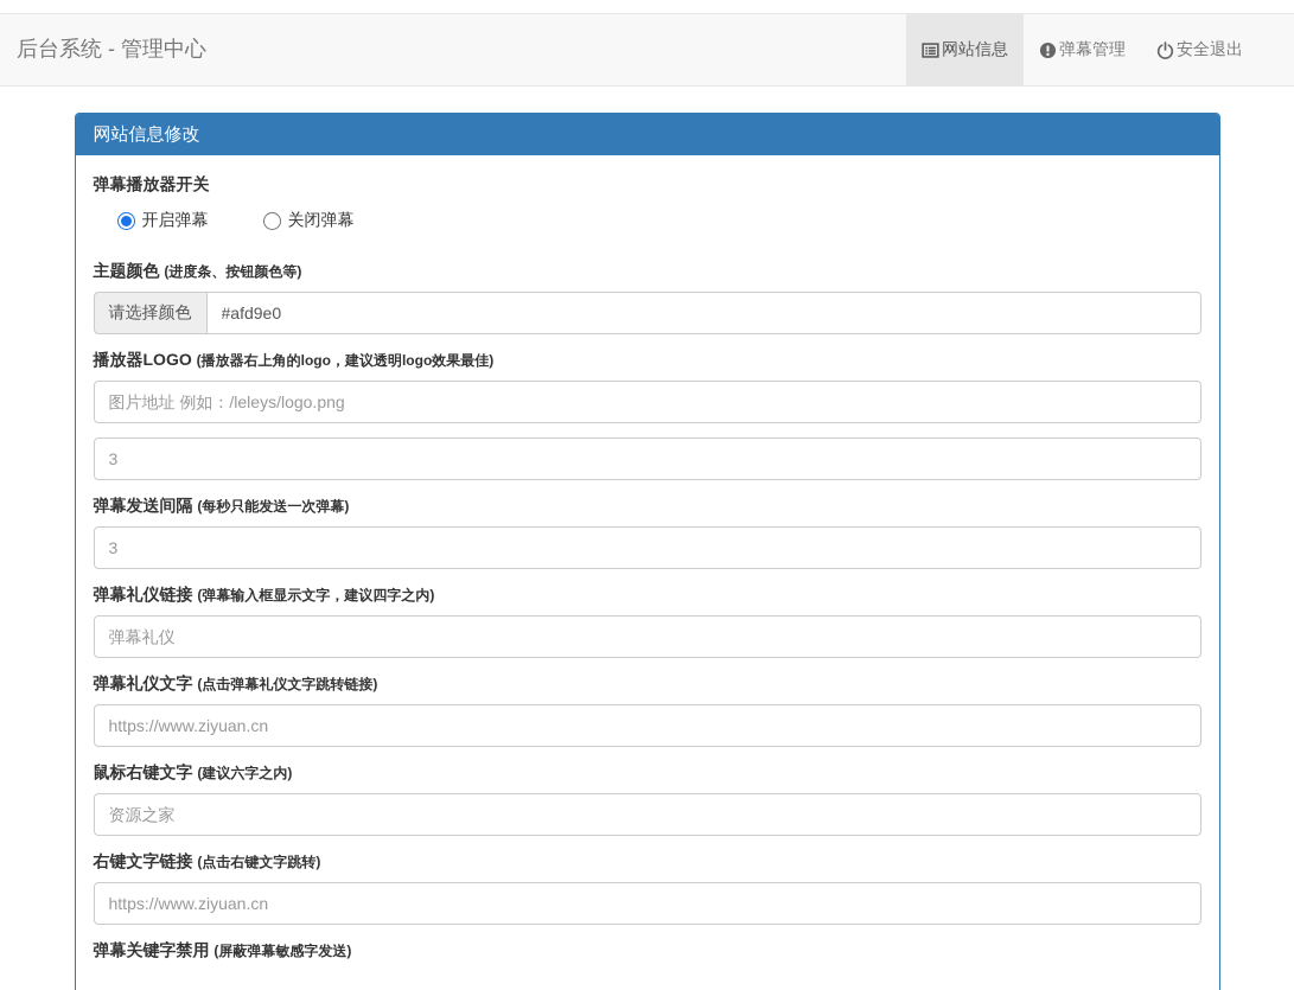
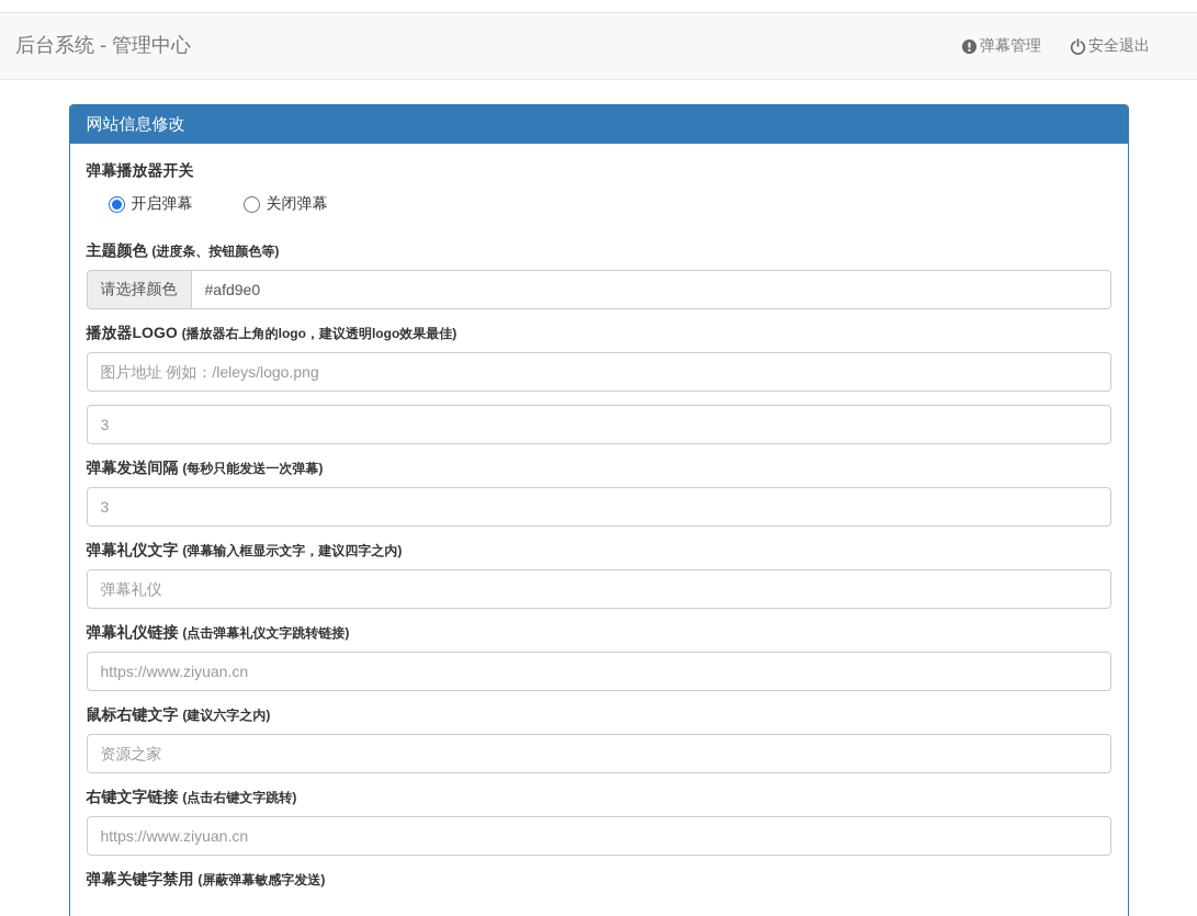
  后台系统 - 管理中心
- 网站信息
  弹幕管理
  安全退出
  网站信息修改
  弹幕播放器开关
  开启弹幕
  关闭弹幕
  主题颜色 (进度条、按钮颜色等)
  请选择颜色
  #afd9e0
  播放器LOGO (播放器右上角的logo，建议透明logo效果最佳)
  图片地址 例如：/leleys/logo.png
  3
  弹幕发送间隔 (每秒只能发送一次弹幕)
  3
- 弹幕礼仪链接 (弹幕输入框显示文字，建议四字之内)
+ 弹幕礼仪文字 (弹幕输入框显示文字，建议四字之内)
  弹幕礼仪
- 弹幕礼仪文字 (点击弹幕礼仪文字跳转链接)
+ 弹幕礼仪链接 (点击弹幕礼仪文字跳转链接)
  https://www.ziyuan.cn
  鼠标右键文字 (建议六字之内)
  资源之家
  右键文字链接 (点击右键文字跳转)
  https://www.ziyuan.cn
  弹幕关键字禁用 (屏蔽弹幕敏感字发送)
